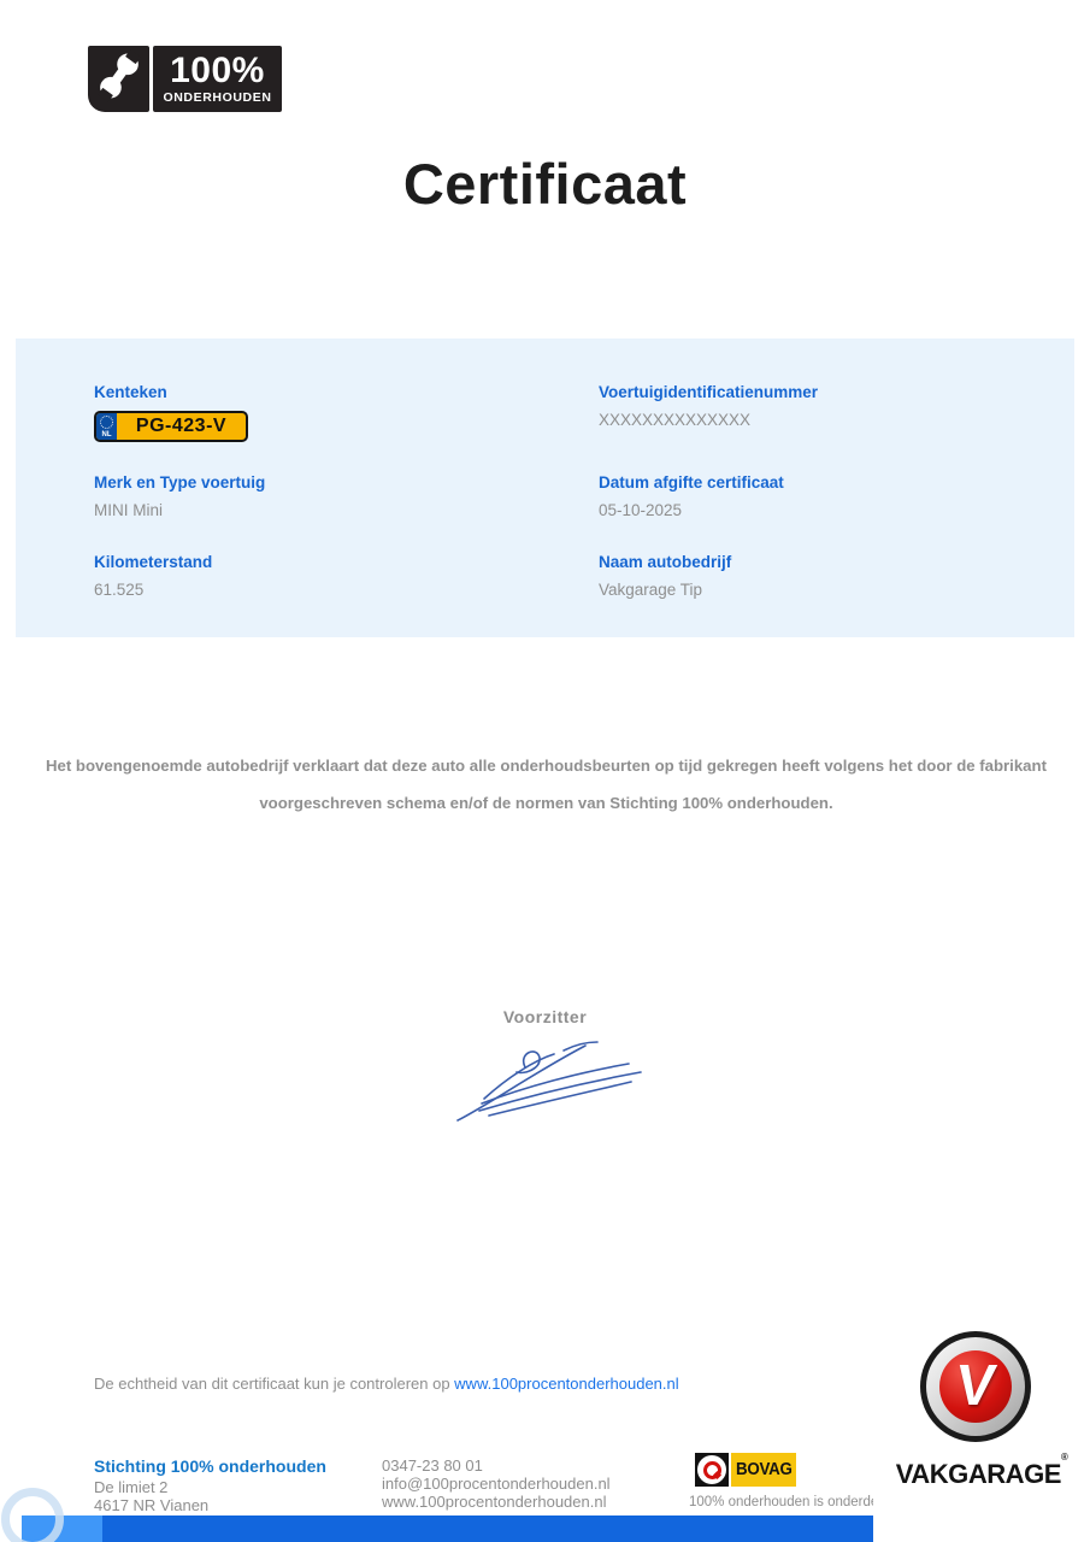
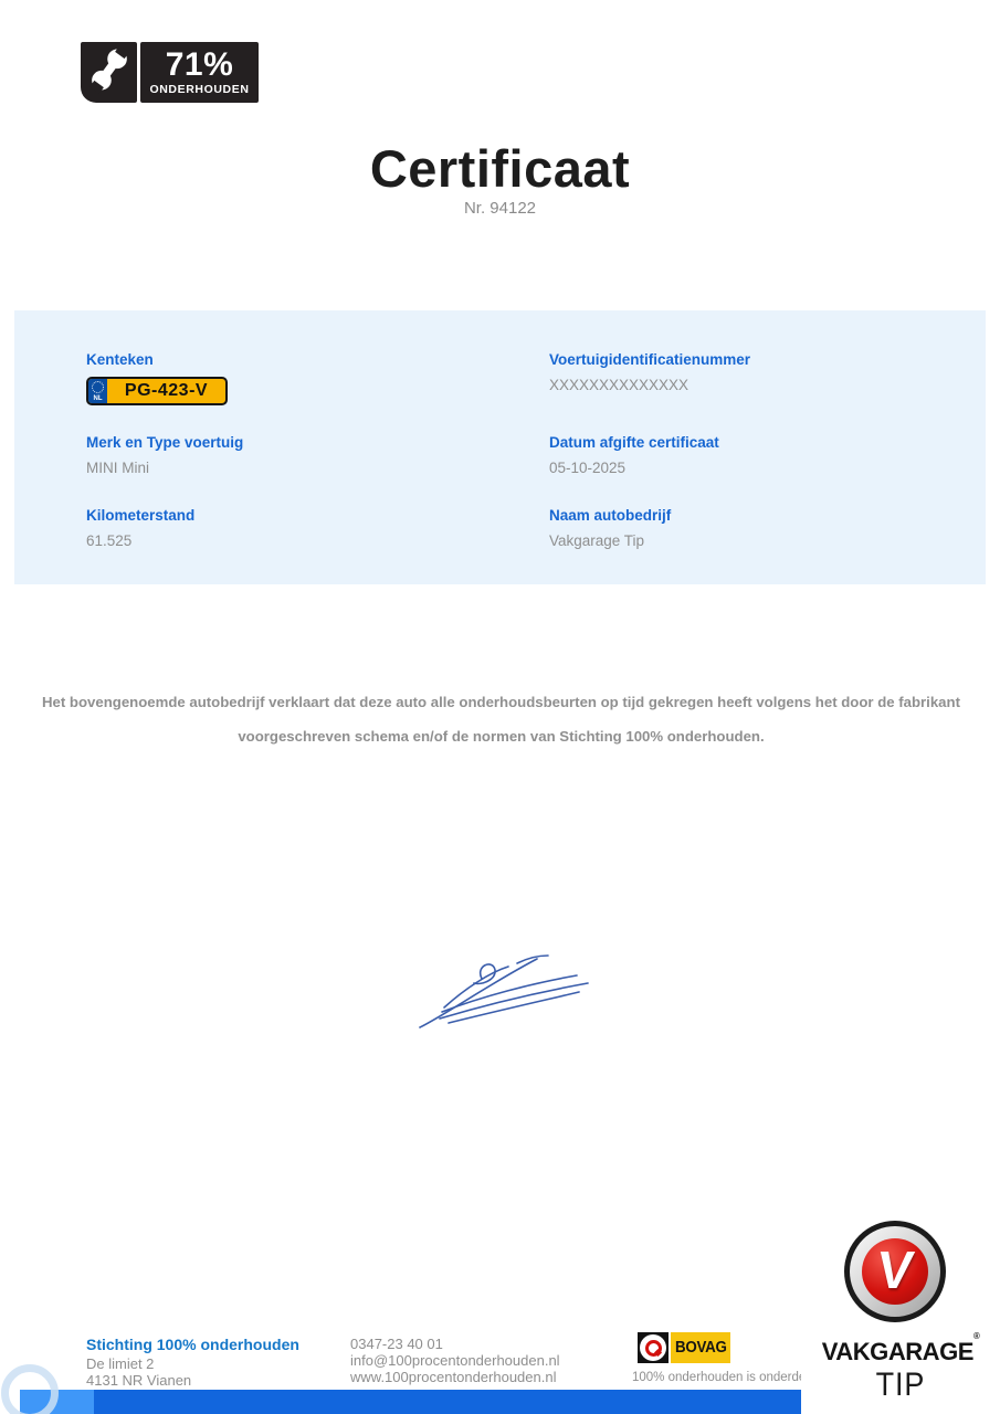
- 100%
+ 71%
  ONDERHOUDEN
  Certificaat
+ Nr. 94122
  Kenteken
  PG-423-V
  Voertuigidentificatienummer
  XXXXXXXXXXXXXX
  Merk en Type voertuig
  MINI Mini
  Datum afgifte certificaat
  05-10-2025
  Kilometerstand
  61.525
  Naam autobedrijf
  Vakgarage Tip
  Het bovengenoemde autobedrijf verklaart dat deze auto alle onderhoudsbeurten op tijd gekregen heeft volgens het door de fabrikant voorgeschreven schema en/of de normen van Stichting 100% onderhouden.
- Voorzitter
- De echtheid van dit certificaat kun je controleren op www.100procentonderhouden.nl
  Stichting 100% onderhouden
  De limiet 2
- 4617 NR Vianen
+ 4131 NR Vianen
- 0347-23 80 01
+ 0347-23 40 01
  info@100procentonderhouden.nl
  www.100procentonderhouden.nl
  BOVAG
  100% onderhouden is onderd
  VAKGARAGE®
+ TIP
